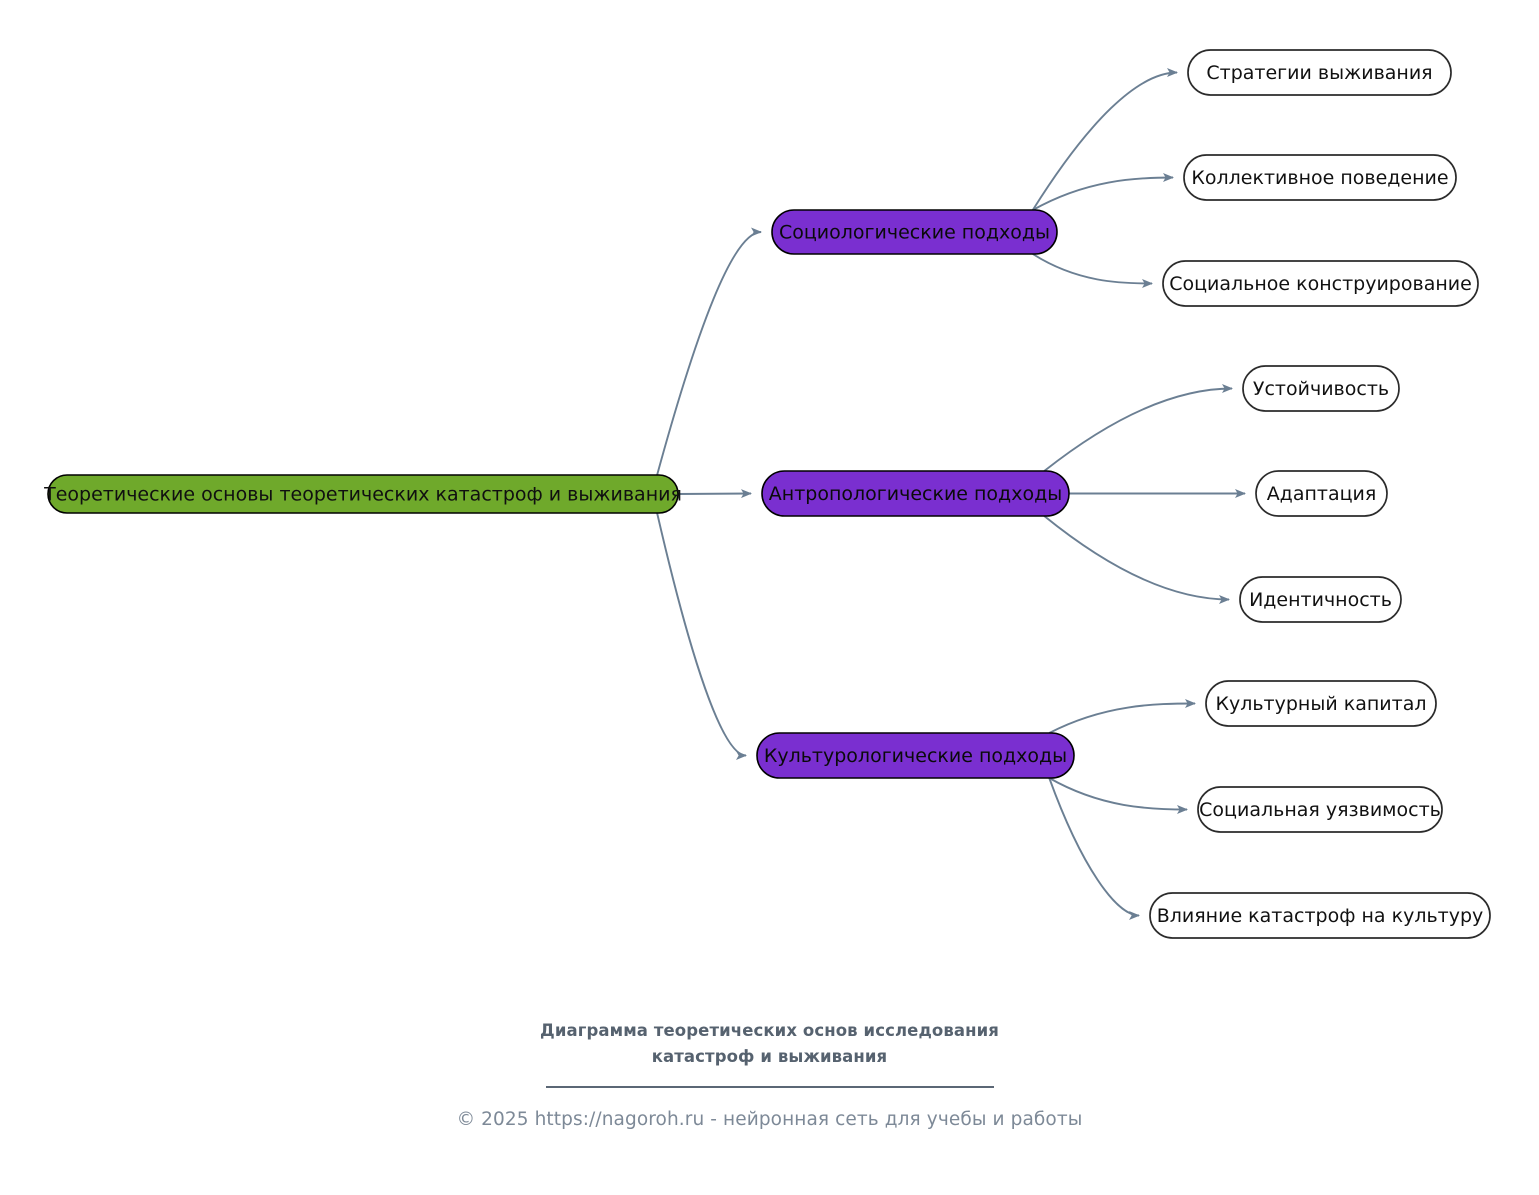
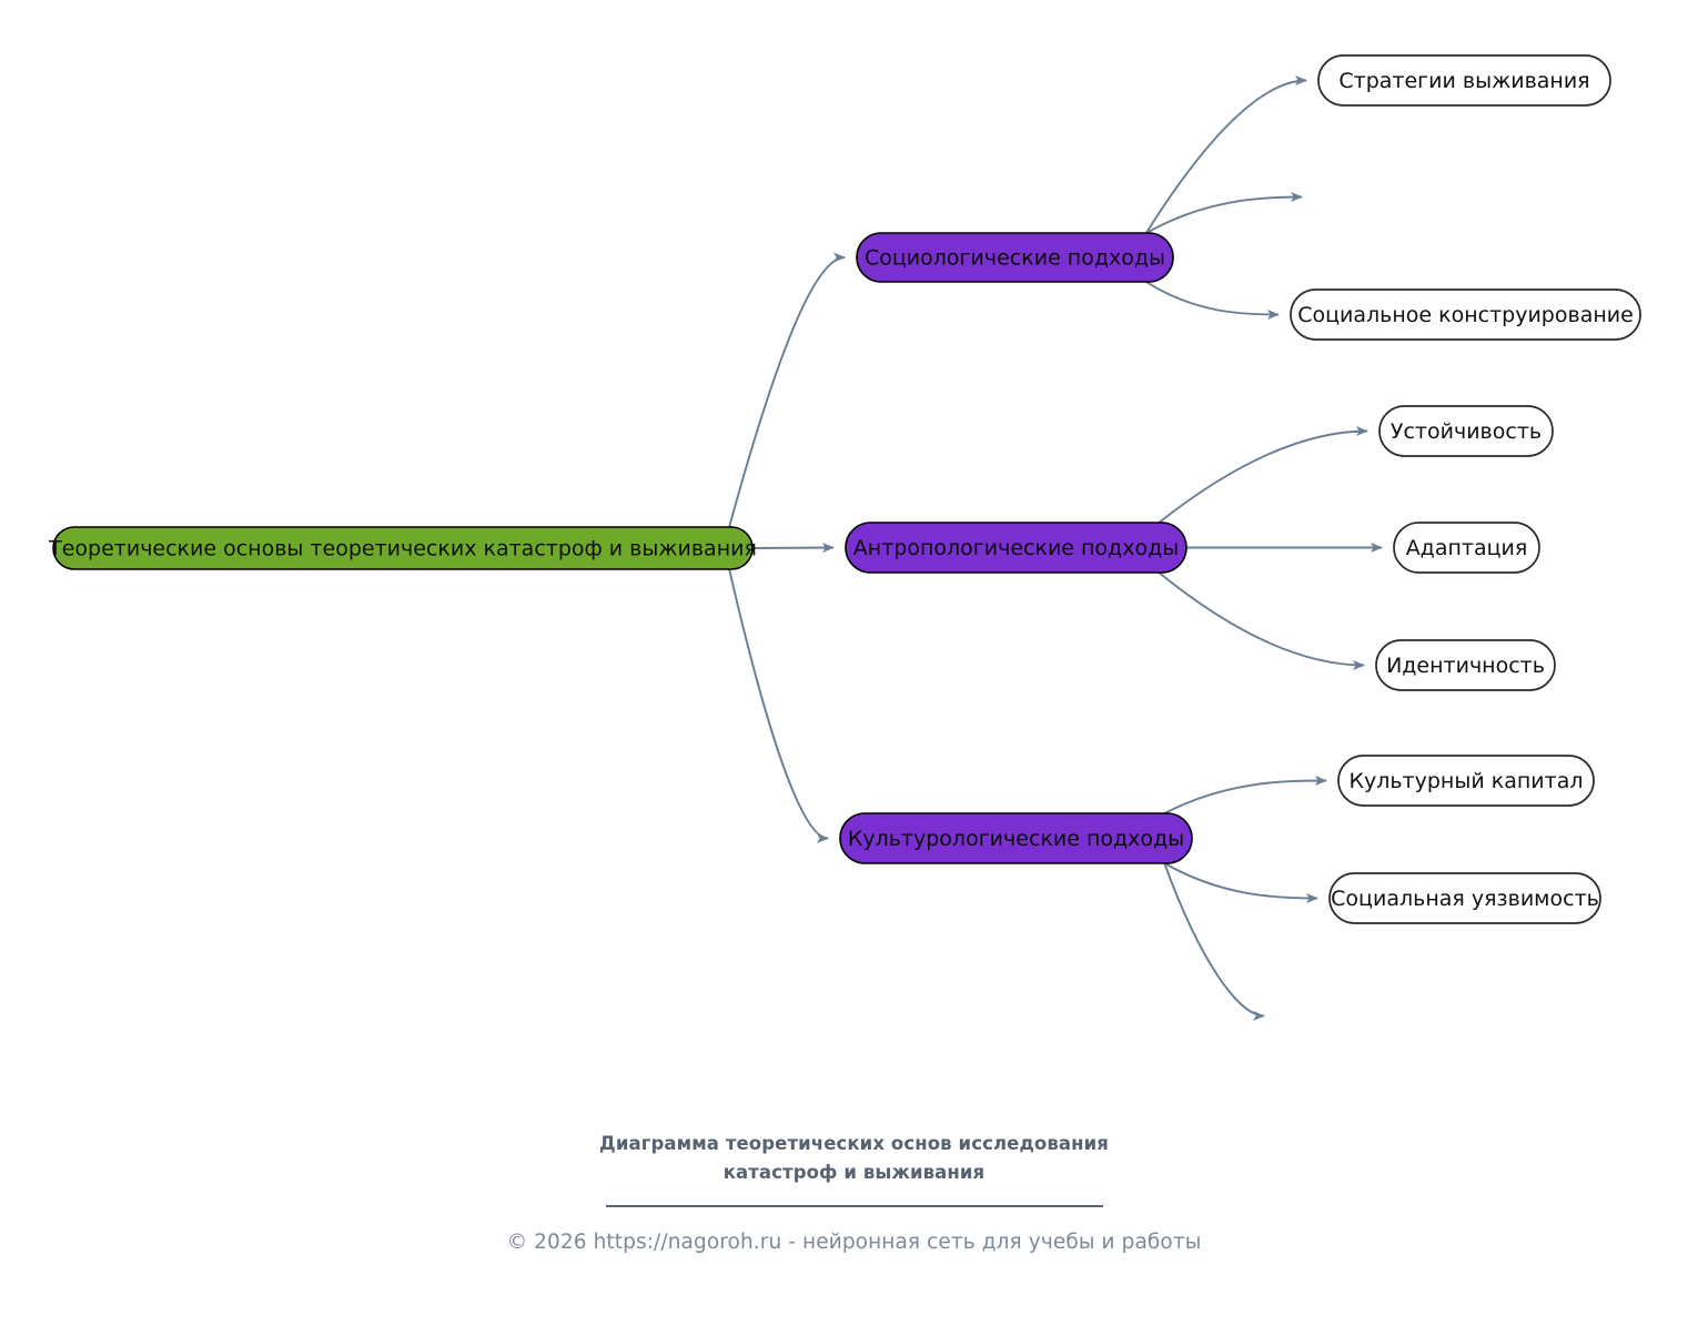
  Теоретические основы теоретических катастроф и выживания
  Социологические подходы
  Стратегии выживания
- Коллективное поведение
  Социальное конструирование
  Антропологические подходы
  Устойчивость
  Адаптация
  Идентичность
  Культурологические подходы
  Культурный капитал
  Социальная уязвимость
- Влияние катастроф на культуру
  Диаграмма теоретических основ исследования
  катастроф и выживания
- © 2025 https://nagoroh.ru - нейронная сеть для учебы и работы
+ © 2026 https://nagoroh.ru - нейронная сеть для учебы и работы
